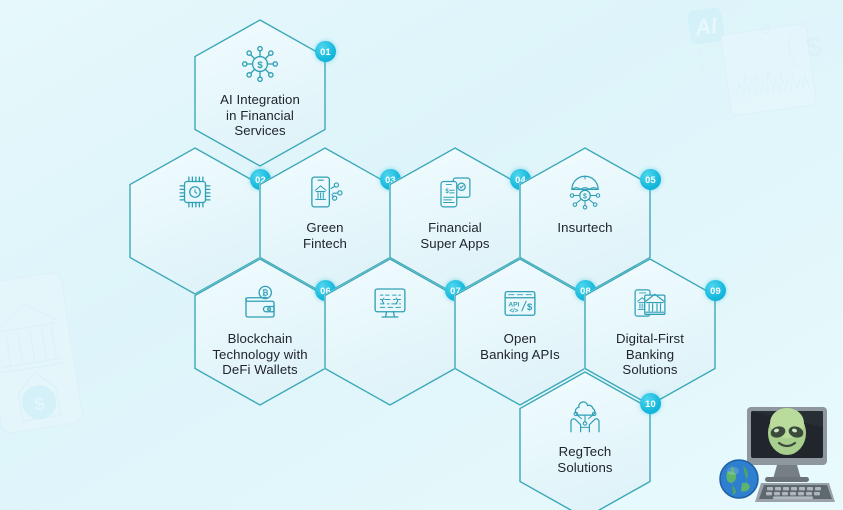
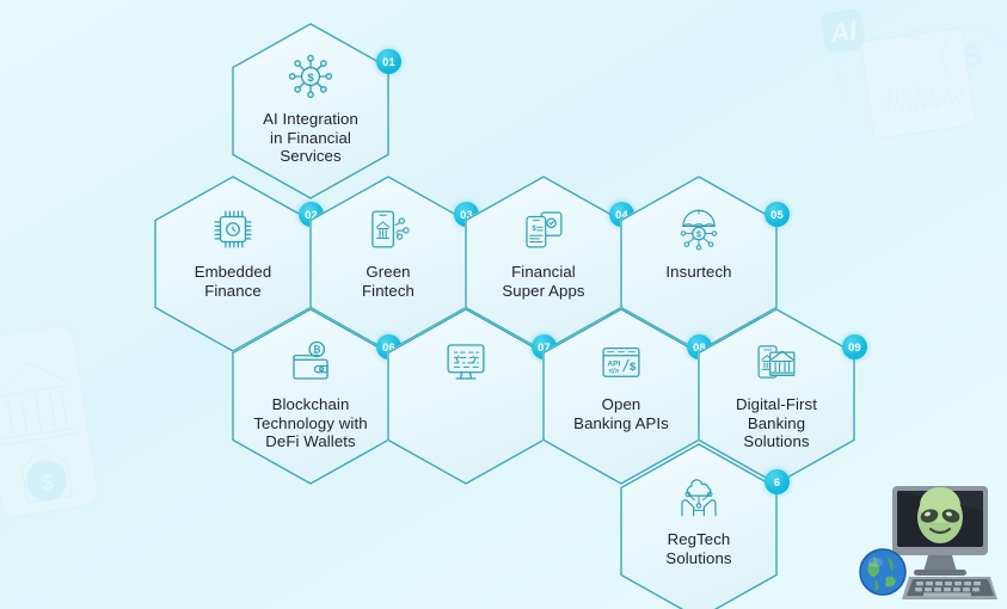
  $
  AI Integration
  in Financial
  Services
  01
+ Embedded
+ Finance
  02
  Green
  Fintech
  03
  Financial
  Super Apps
  04
  Insurtech
  05
  ₿
  Blockchain
  Technology with
  DeFi Wallets
  06
  07
  $
  Open
  Banking APIs
  08
  Digital-First
  Banking
  Solutions
  09
  RegTech
  Solutions
- 10
+ 6
